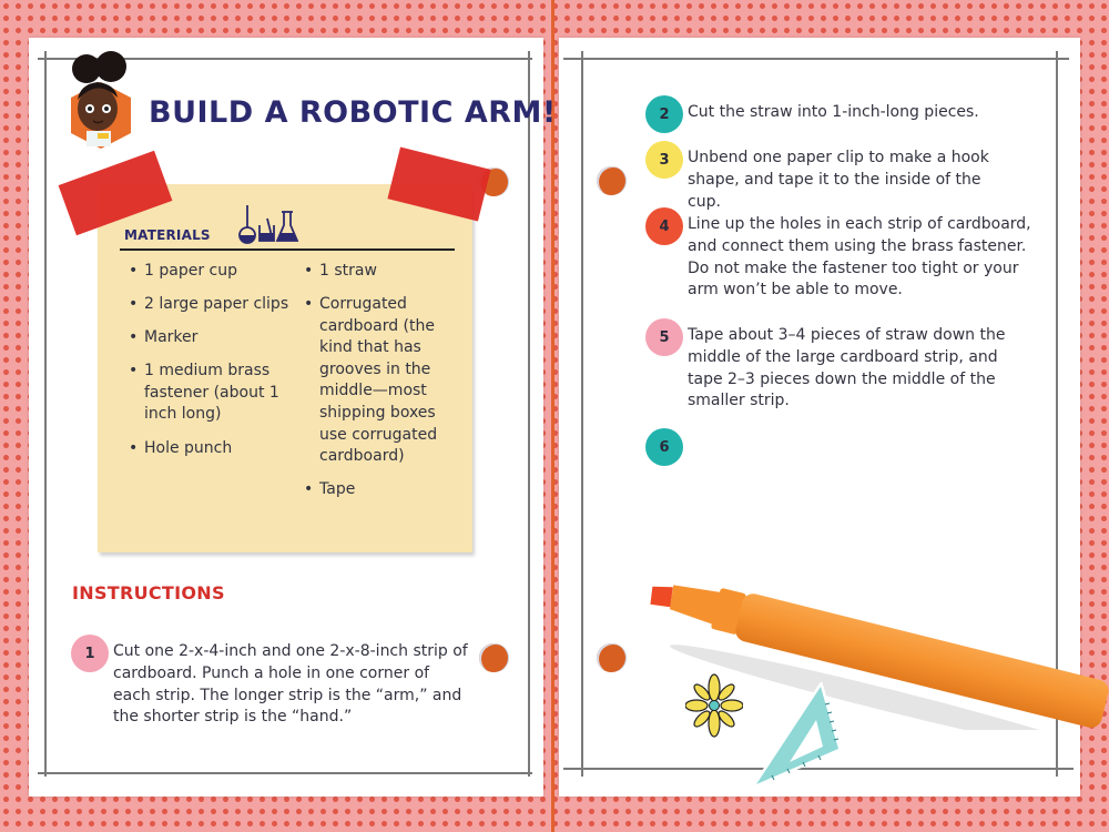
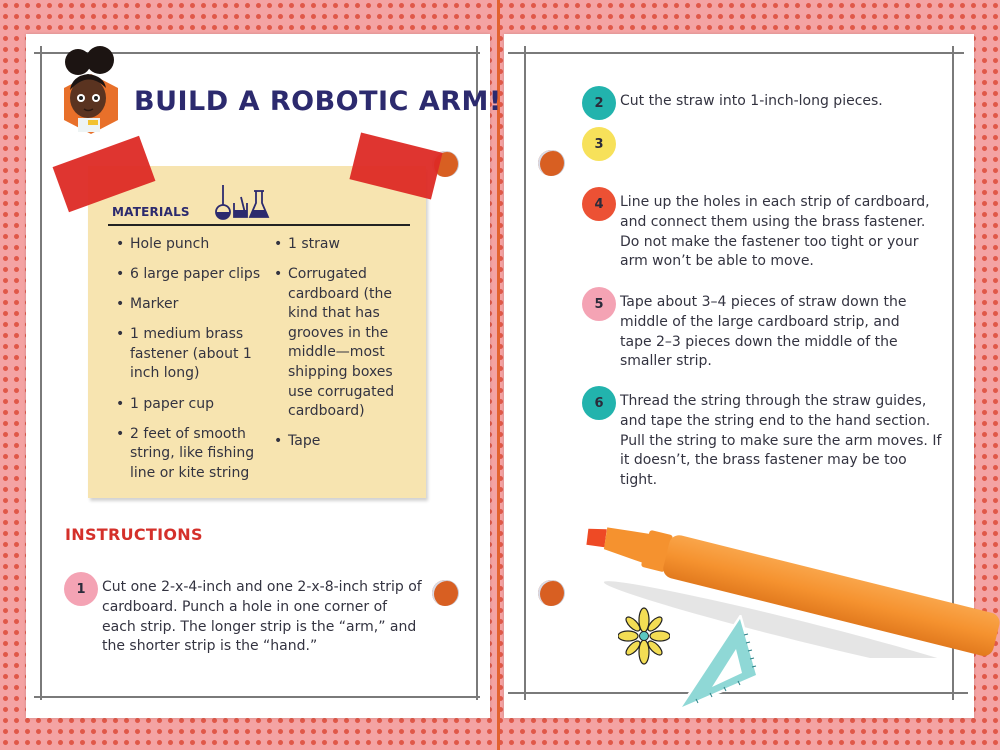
  BUILD A ROBOTIC ARM!
  MATERIALS
- 1 paper cup
+ Hole punch
- 2 large paper clips
+ 6 large paper clips
  Marker
  1 medium brass fastener (about 1 inch long)
- Hole punch
+ 1 paper cup
+ 2 feet of smooth string, like fishing line or kite string
  1 straw
  Corrugated cardboard (the kind that has grooves in the middle—most shipping boxes use corrugated cardboard)
  Tape
  INSTRUCTIONS
  1
  Cut one 2-x-4-inch and one 2-x-8-inch strip of cardboard. Punch a hole in one corner of each strip. The longer strip is the “arm,” and the shorter strip is the “hand.”
  2
  Cut the straw into 1-inch-long pieces.
  3
- Unbend one paper clip to make a hook shape, and tape it to the inside of the cup.
  4
  Line up the holes in each strip of cardboard, and connect them using the brass fastener. Do not make the fastener too tight or your arm won’t be able to move.
  5
  Tape about 3–4 pieces of straw down the middle of the large cardboard strip, and tape 2–3 pieces down the middle of the smaller strip.
  6
+ Thread the string through the straw guides, and tape the string end to the hand section. Pull the string to make sure the arm moves. If it doesn’t, the brass fastener may be too tight.
